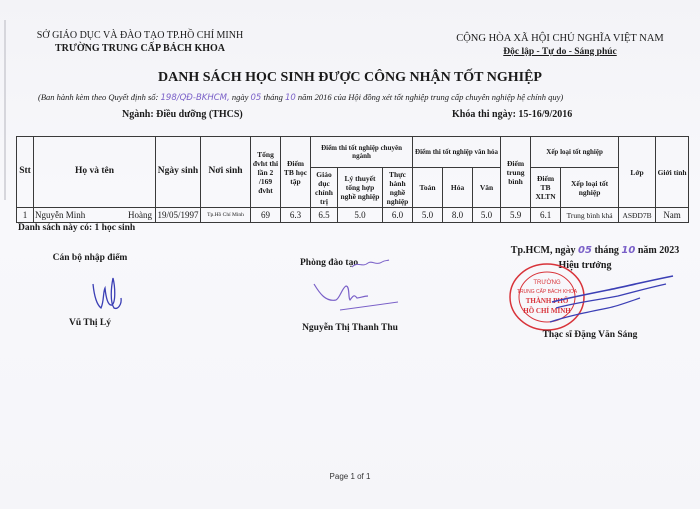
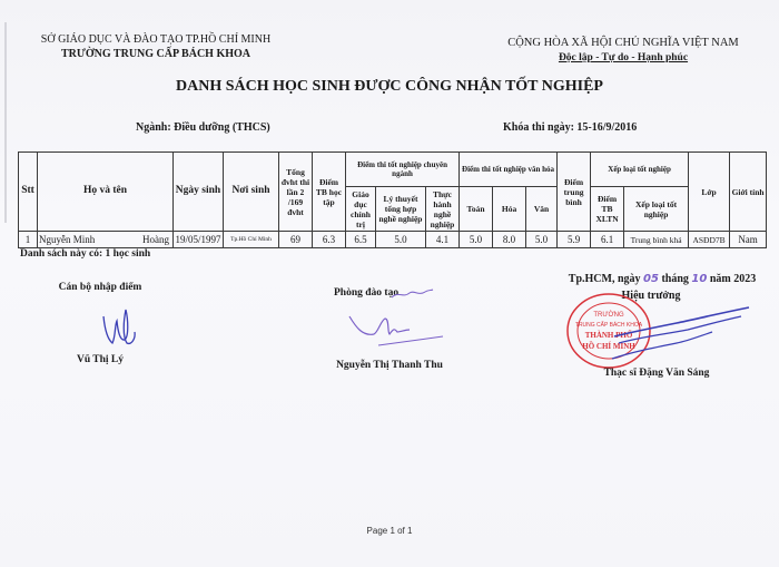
  SỞ GIÁO DỤC VÀ ĐÀO TẠO TP.HỒ CHÍ MINH
  TRƯỜNG TRUNG CẤP BÁCH KHOA
  CỘNG HÒA XÃ HỘI CHỦ NGHĨA VIỆT NAM
- Độc lập - Tự do - Sáng phúc
+ Độc lập - Tự do - Hạnh phúc
  DANH SÁCH HỌC SINH ĐƯỢC CÔNG NHẬN TỐT NGHIỆP
- (Ban hành kèm theo Quyết định số: 198/QĐ-BKHCM, ngày 05 tháng 10 năm 2016 của Hội đồng xét tốt nghiệp trung cấp chuyên nghiệp hệ chính quy)
  Ngành: Điều dưỡng (THCS)
  Khóa thi ngày: 15-16/9/2016
  Stt	Họ và tên	Ngày sinh	Nơi sinh	Tổng đvht thi lần 2 /169 đvht	Điểm TB học tập	Điểm thi tốt nghiệp chuyên ngành	Điểm thi tốt nghiệp văn hóa	Điểm trung bình	Xếp loại tốt nghiệp	Lớp	Giới tính
  Giáo dục chính trị	Lý thuyết tổng hợp nghề nghiệp	Thực hành nghề nghiệp	Toán	Hóa	Văn	Điểm TB XLTN	Xếp loại tốt nghiệp
- 1	Nguyễn Minh Hoàng	19/05/1997		69	6.3	6.5	5.0	6.0	5.0	8.0	5.0	5.9	6.1	Trung bình khá	ASĐD7B	Nam
+ 1	Nguyễn Minh Hoàng	19/05/1997		69	6.3	6.5	5.0	4.1	5.0	8.0	5.0	5.9	6.1	Trung bình khá	ASĐD7B	Nam
  Danh sách này có: 1 học sinh
  Cán bộ nhập điểm
  Vũ Thị Lý
  Phòng đào tạo
  Nguyễn Thị Thanh Thu
  Tp.HCM, ngày 05 tháng 10 năm 2023
  Hiệu trưởng
  THÀNHHỐ
  HỒ CHÍ MINH
  Thạc sĩ Đặng Văn Sáng
  Page 1 of 1
